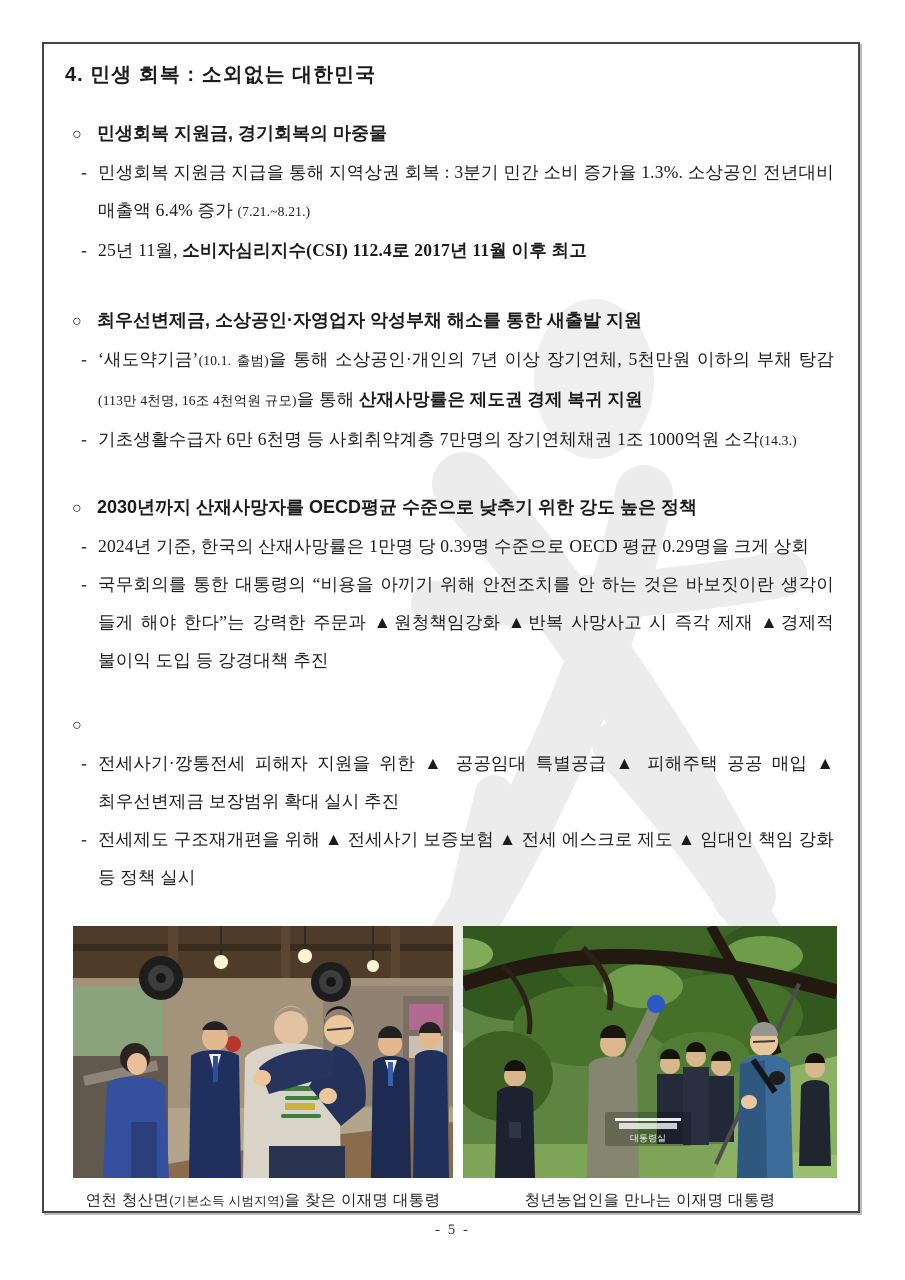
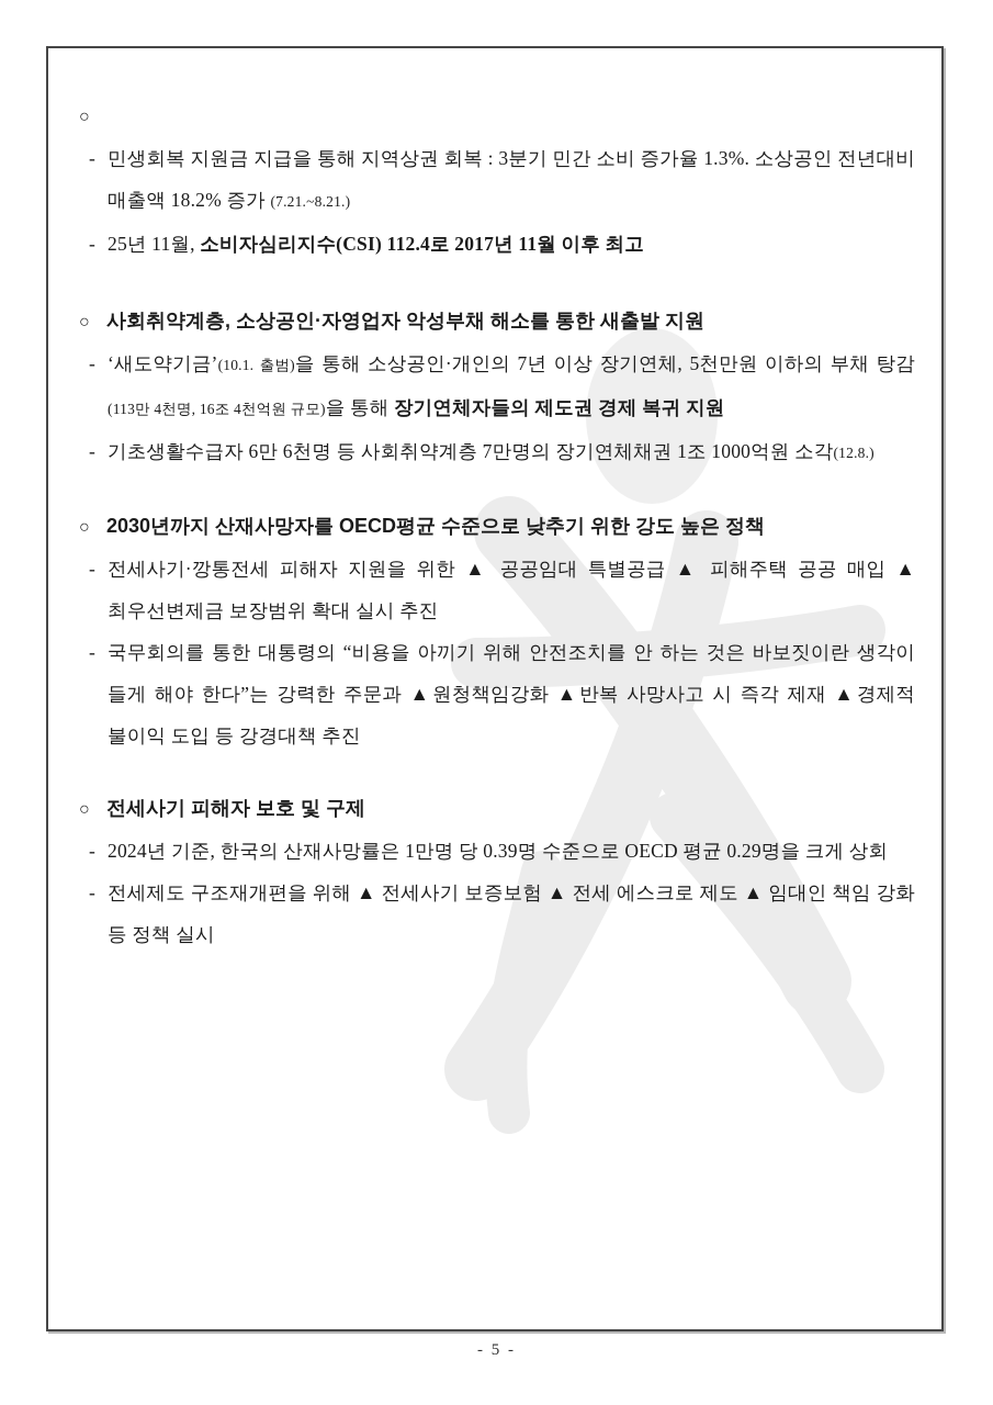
- 4. 민생 회복 : 소외없는 대한민국
  ○
- 민생회복 지원금, 경기회복의 마중물
  -
- 민생회복 지원금 지급을 통해 지역상권 회복 : 3분기 민간 소비 증가율 1.3%. 소상공인 전년대비 매출액 6.4% 증가 (7.21.~8.21.)
+ 민생회복 지원금 지급을 통해 지역상권 회복 : 3분기 민간 소비 증가율 1.3%. 소상공인 전년대비 매출액 18.2% 증가 (7.21.~8.21.)
  -
  25년 11월, 소비자심리지수(CSI) 112.4로 2017년 11월 이후 최고
  ○
- 최우선변제금, 소상공인·자영업자 악성부채 해소를 통한 새출발 지원
+ 사회취약계층, 소상공인·자영업자 악성부채 해소를 통한 새출발 지원
  -
- ‘새도약기금’(10.1. 출범)을 통해 소상공인·개인의 7년 이상 장기연체, 5천만원 이하의 부채 탕감 (113만 4천명, 16조 4천억원 규모)을 통해 산재사망률은 제도권 경제 복귀 지원
+ ‘새도약기금’(10.1. 출범)을 통해 소상공인·개인의 7년 이상 장기연체, 5천만원 이하의 부채 탕감 (113만 4천명, 16조 4천억원 규모)을 통해 장기연체자들의 제도권 경제 복귀 지원
  -
- 기초생활수급자 6만 6천명 등 사회취약계층 7만명의 장기연체채권 1조 1000억원 소각(14.3.)
+ 기초생활수급자 6만 6천명 등 사회취약계층 7만명의 장기연체채권 1조 1000억원 소각(12.8.)
  ○
  2030년까지 산재사망자를 OECD평균 수준으로 낮추기 위한 강도 높은 정책
  -
- 2024년 기준, 한국의 산재사망률은 1만명 당 0.39명 수준으로 OECD 평균 0.29명을 크게 상회
+ 전세사기·깡통전세 피해자 지원을 위한 ▲ 공공임대 특별공급 ▲ 피해주택 공공 매입 ▲ 최우선변제금 보장범위 확대 실시 추진
  -
  국무회의를 통한 대통령의 “비용을 아끼기 위해 안전조치를 안 하는 것은 바보짓이란 생각이 들게 해야 한다”는 강력한 주문과 ▲원청책임강화 ▲반복 사망사고 시 즉각 제재 ▲경제적 불이익 도입 등 강경대책 추진
  ○
+ 전세사기 피해자 보호 및 구제
  -
- 전세사기·깡통전세 피해자 지원을 위한 ▲ 공공임대 특별공급 ▲ 피해주택 공공 매입 ▲ 최우선변제금 보장범위 확대 실시 추진
+ 2024년 기준, 한국의 산재사망률은 1만명 당 0.39명 수준으로 OECD 평균 0.29명을 크게 상회
  -
  전세제도 구조재개편을 위해 ▲ 전세사기 보증보험 ▲ 전세 에스크로 제도 ▲ 임대인 책임 강화 등 정책 실시
- 연천 청산면(기본소득 시범지역)을 찾은 이재명 대통령
- 대통령실
- 청년농업인을 만나는 이재명 대통령
  - 5 -
